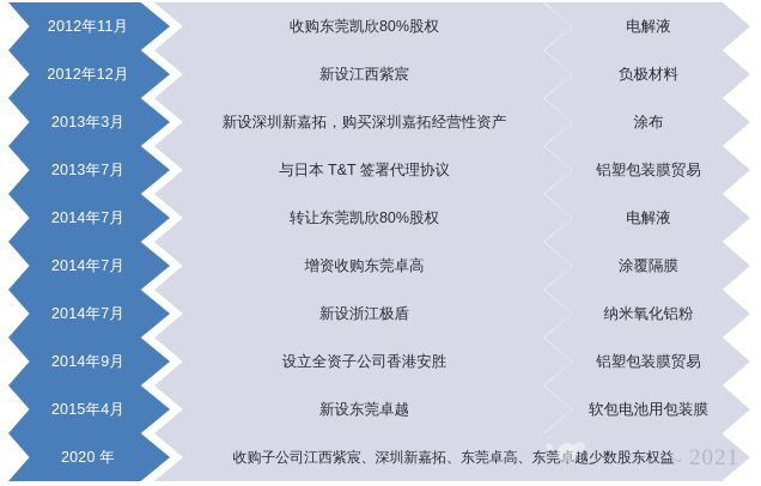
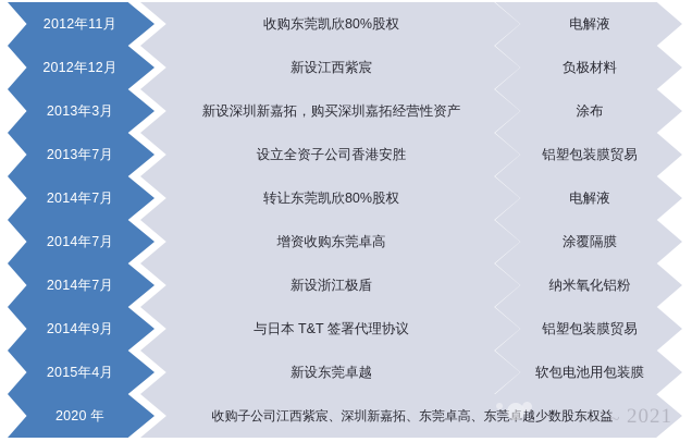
  2012年11月
  收购东莞凯欣80%股权
  电解液
  2012年12月
  新设江西紫宸
  负极材料
  2013年3月
  新设深圳新嘉拓，购买深圳嘉拓经营性资产
  涂布
  2013年7月
- 与日本 T&T 签署代理协议
+ 设立全资子公司香港安胜
  铝塑包装膜贸易
  2014年7月
  转让东莞凯欣80%股权
  电解液
  2014年7月
  增资收购东莞卓高
  涂覆隔膜
  2014年7月
  新设浙江极盾
  纳米氧化铝粉
  2014年9月
- 设立全资子公司香港安胜
+ 与日本 T&T 签署代理协议
  铝塑包装膜贸易
  2015年4月
  新设东莞卓越
  软包电池用包装膜
  2020 年
  收购子公司江西紫宸、深圳新嘉拓、东莞卓高、东莞卓越少数股东权益
  2021
